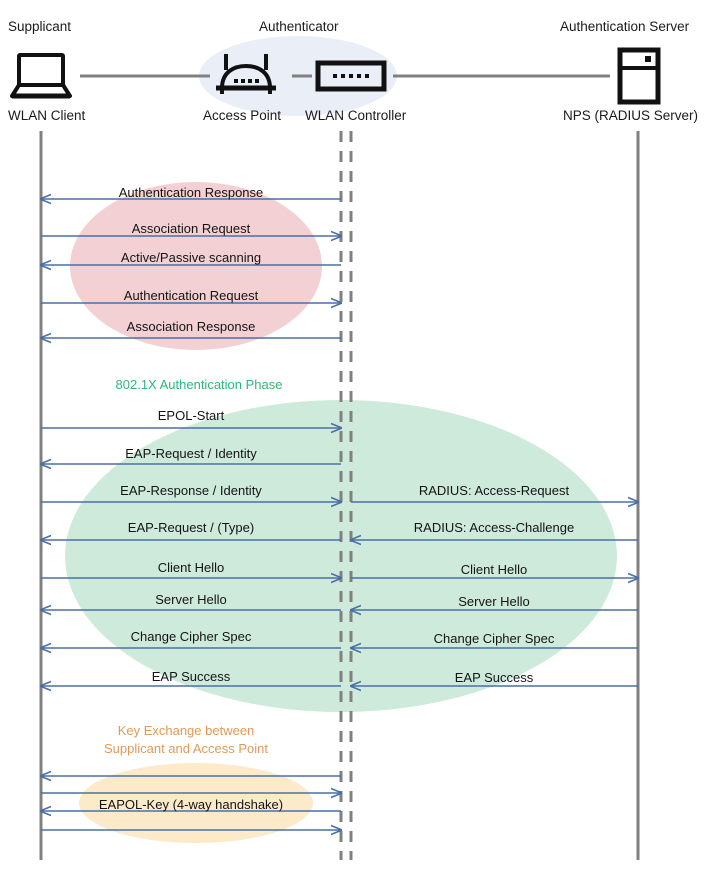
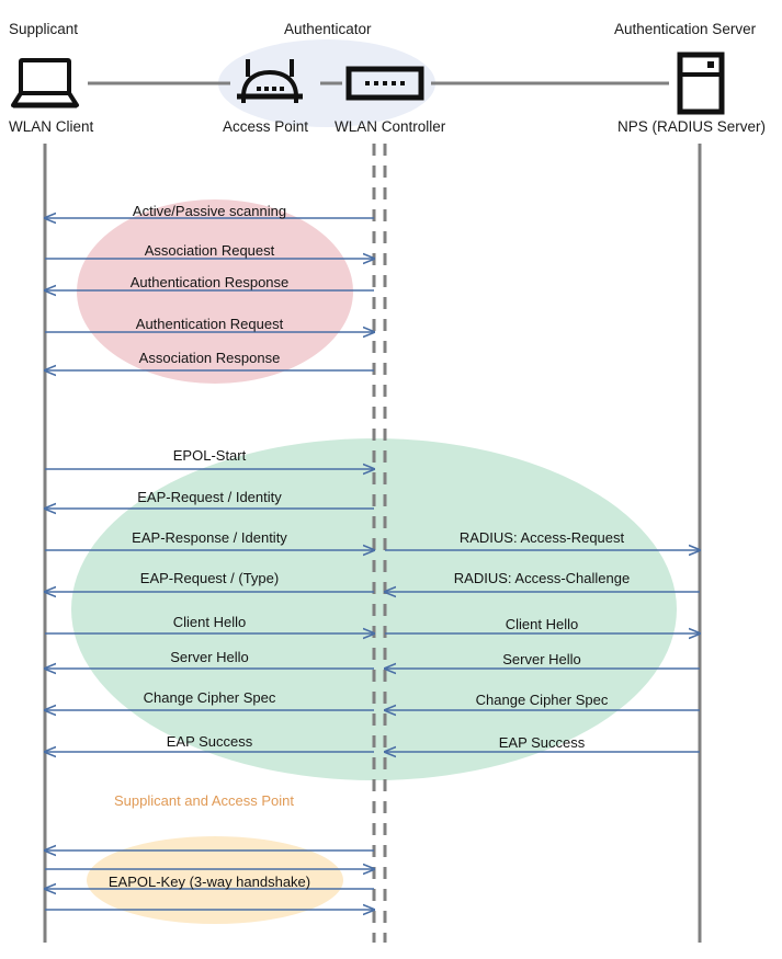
  Supplicant
  Authenticator
  Authentication Server
  WLAN Client
  Access Point
  WLAN Controller
  NPS (RADIUS Server)
- 802.1X Authentication Phase
- Key Exchange between
  Supplicant and Access Point
- Authentication Response
+ Active/Passive scanning
  Association Request
- Active/Passive scanning
+ Authentication Response
  Authentication Request
  Association Response
  EPOL-Start
  EAP-Request / Identity
  EAP-Response / Identity
  EAP-Request / (Type)
  Client Hello
  Server Hello
  Change Cipher Spec
  EAP Success
- EAPOL-Key (4-way handshake)
+ EAPOL-Key (3-way handshake)
  RADIUS: Access-Request
  RADIUS: Access-Challenge
  Client Hello
  Server Hello
  Change Cipher Spec
  EAP Success
